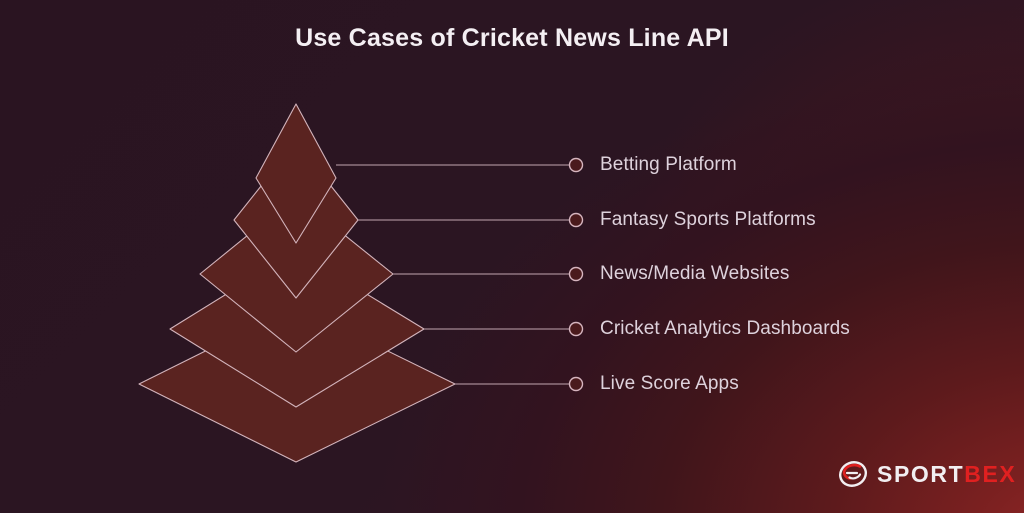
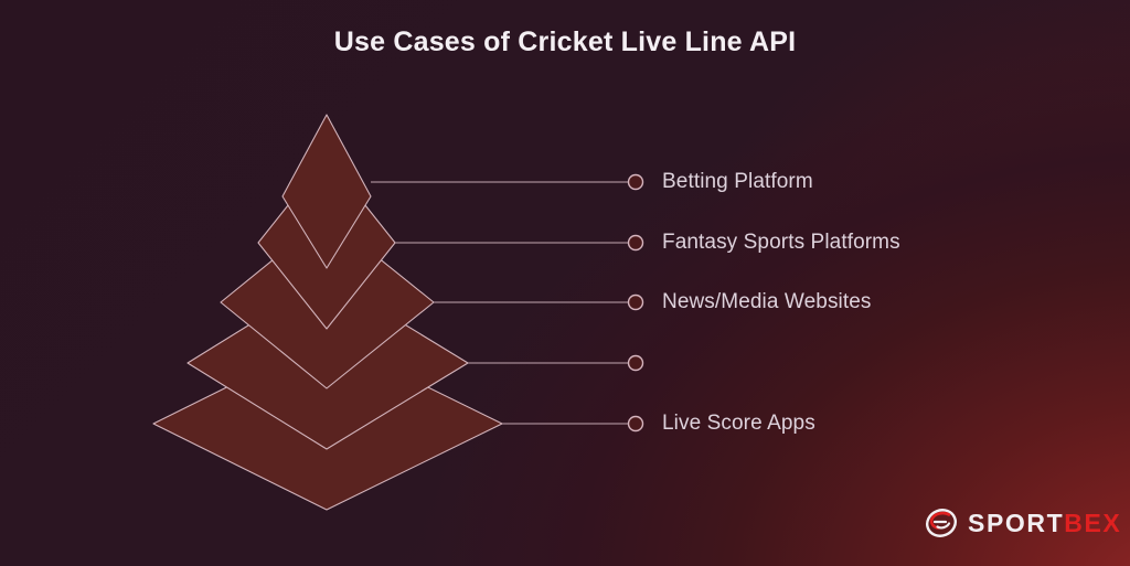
- Use Cases of Cricket News Line API
+ Use Cases of Cricket Live Line API
  Betting Platform
  Fantasy Sports Platforms
  News/Media Websites
- Cricket Analytics Dashboards
  Live Score Apps
  SPORTBEX
